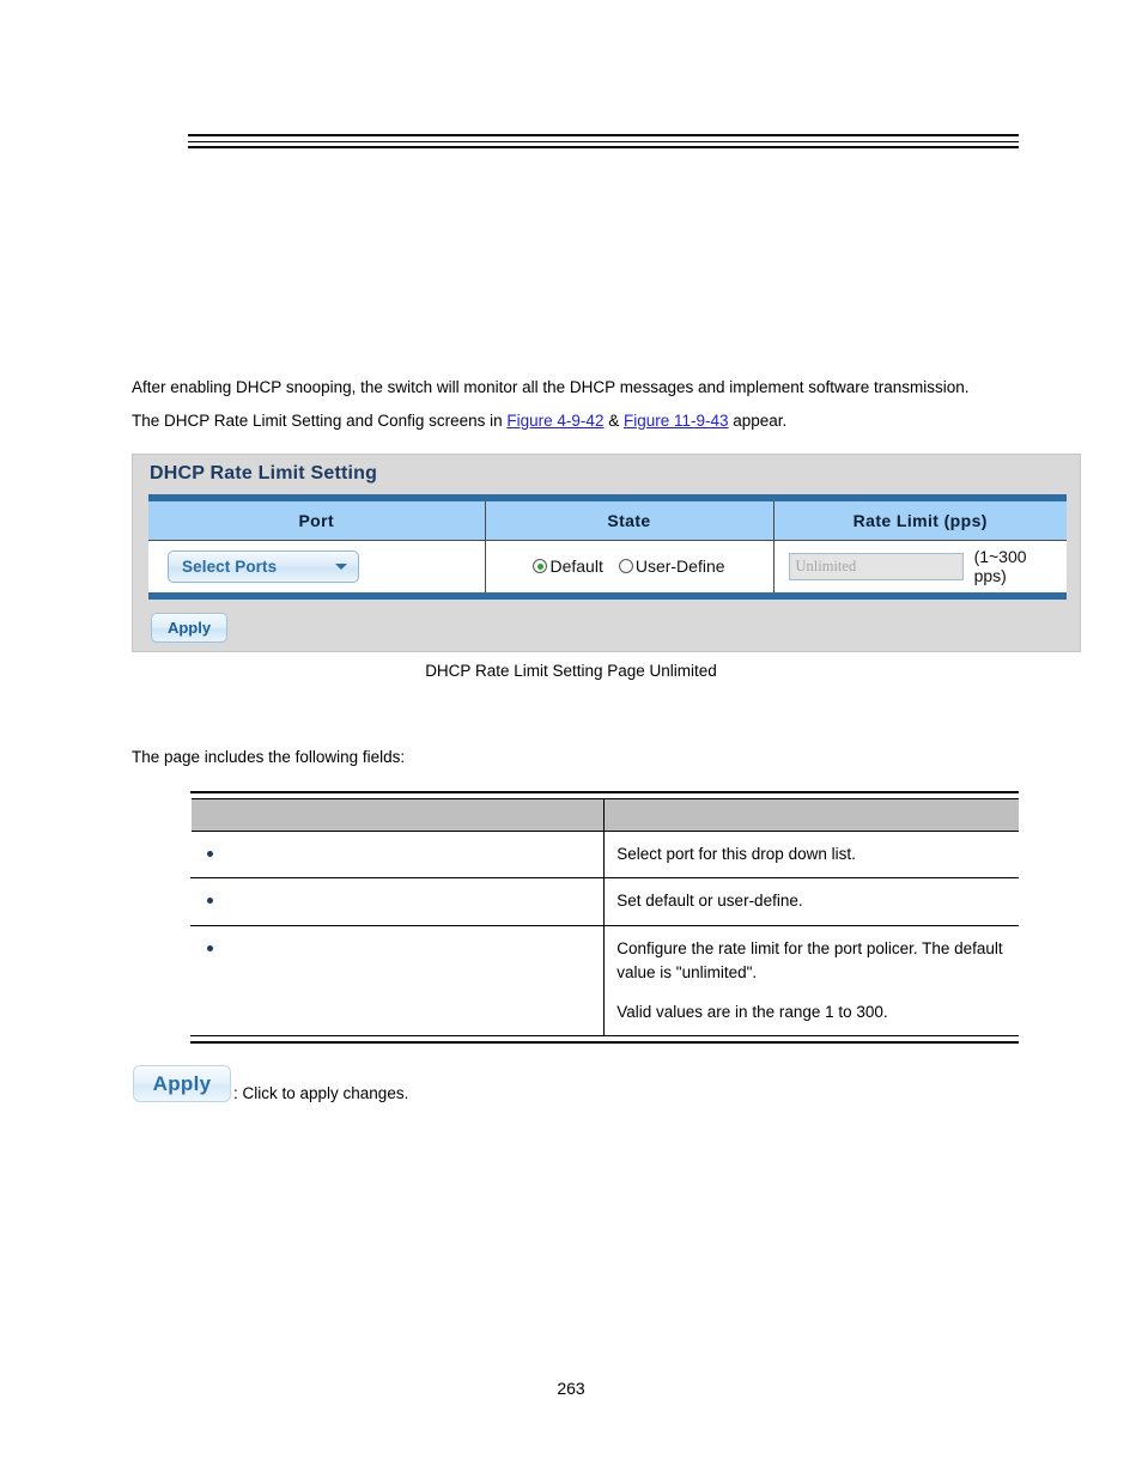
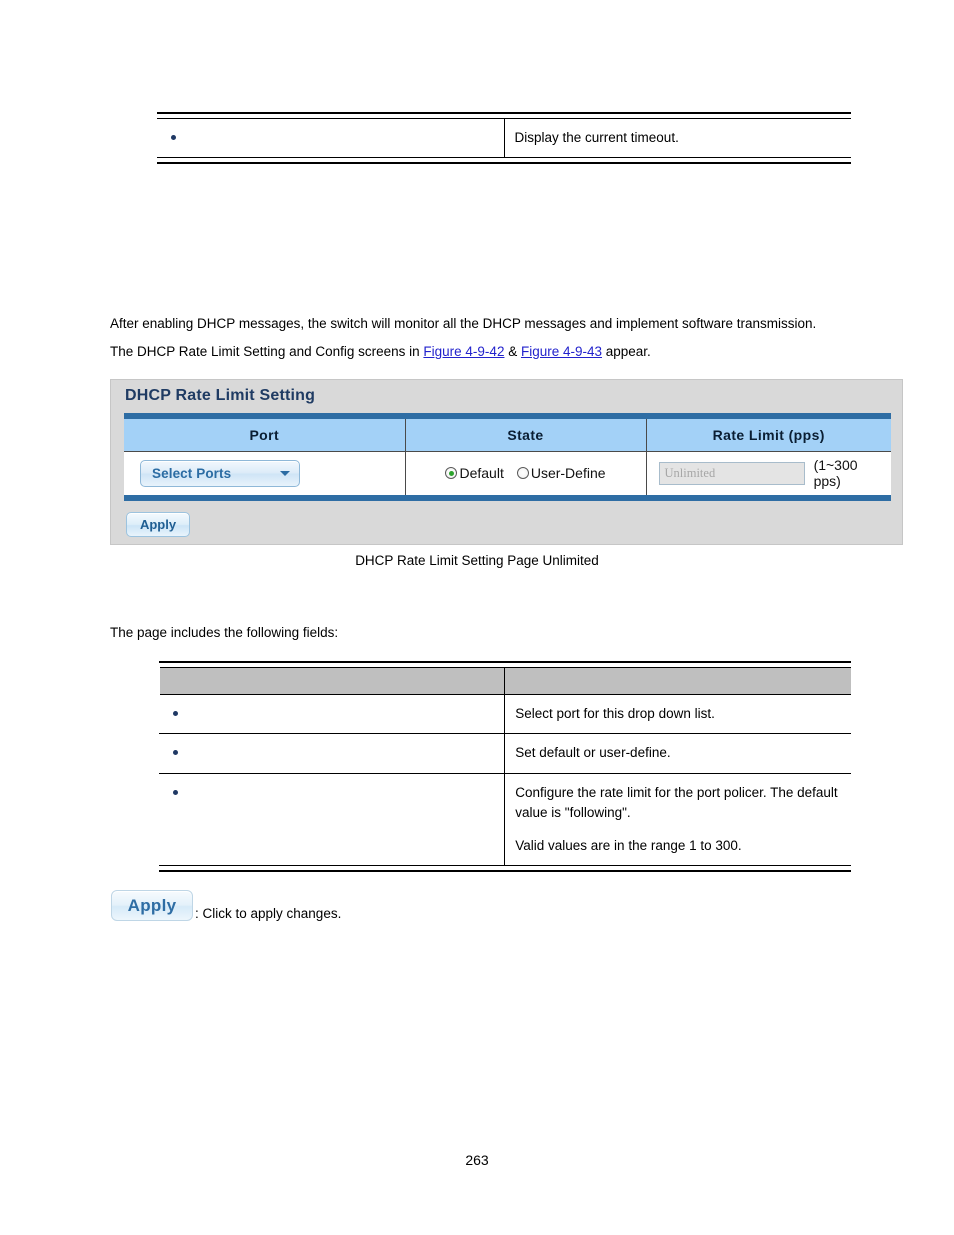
+ 	Display the current timeout.
- After enabling DHCP snooping, the switch will monitor all the DHCP messages and implement software transmission.
+ After enabling DHCP messages, the switch will monitor all the DHCP messages and implement software transmission.
- The DHCP Rate Limit Setting and Config screens in Figure 4-9-42 & Figure 11-9-43 appear.
+ The DHCP Rate Limit Setting and Config screens in Figure 4-9-42 & Figure 4-9-43 appear.
  DHCP Rate Limit Setting
  Port	State	Rate Limit (pps)
  Select Ports	Default User-Define	Unlimited (1~300 pps)
  Apply
  DHCP Rate Limit Setting Page Unlimited
  The page includes the following fields:
  	Select port for this drop down list.
  	Set default or user-define.
- 	Configure the rate limit for the port policer. The default value is "unlimited". Valid values are in the range 1 to 300.
+ 	Configure the rate limit for the port policer. The default value is "following". Valid values are in the range 1 to 300.
  Apply
  : Click to apply changes.
  263
